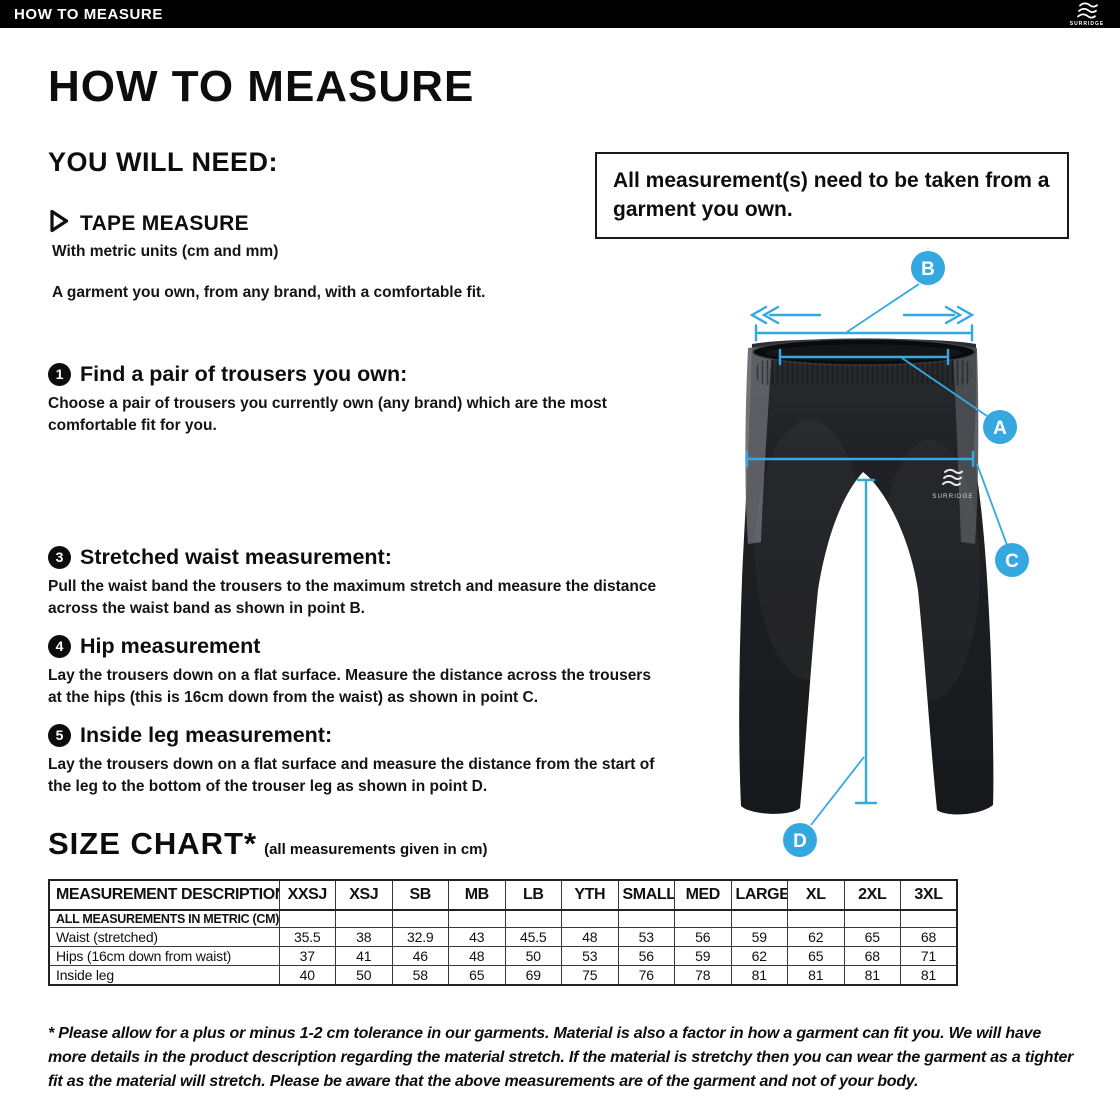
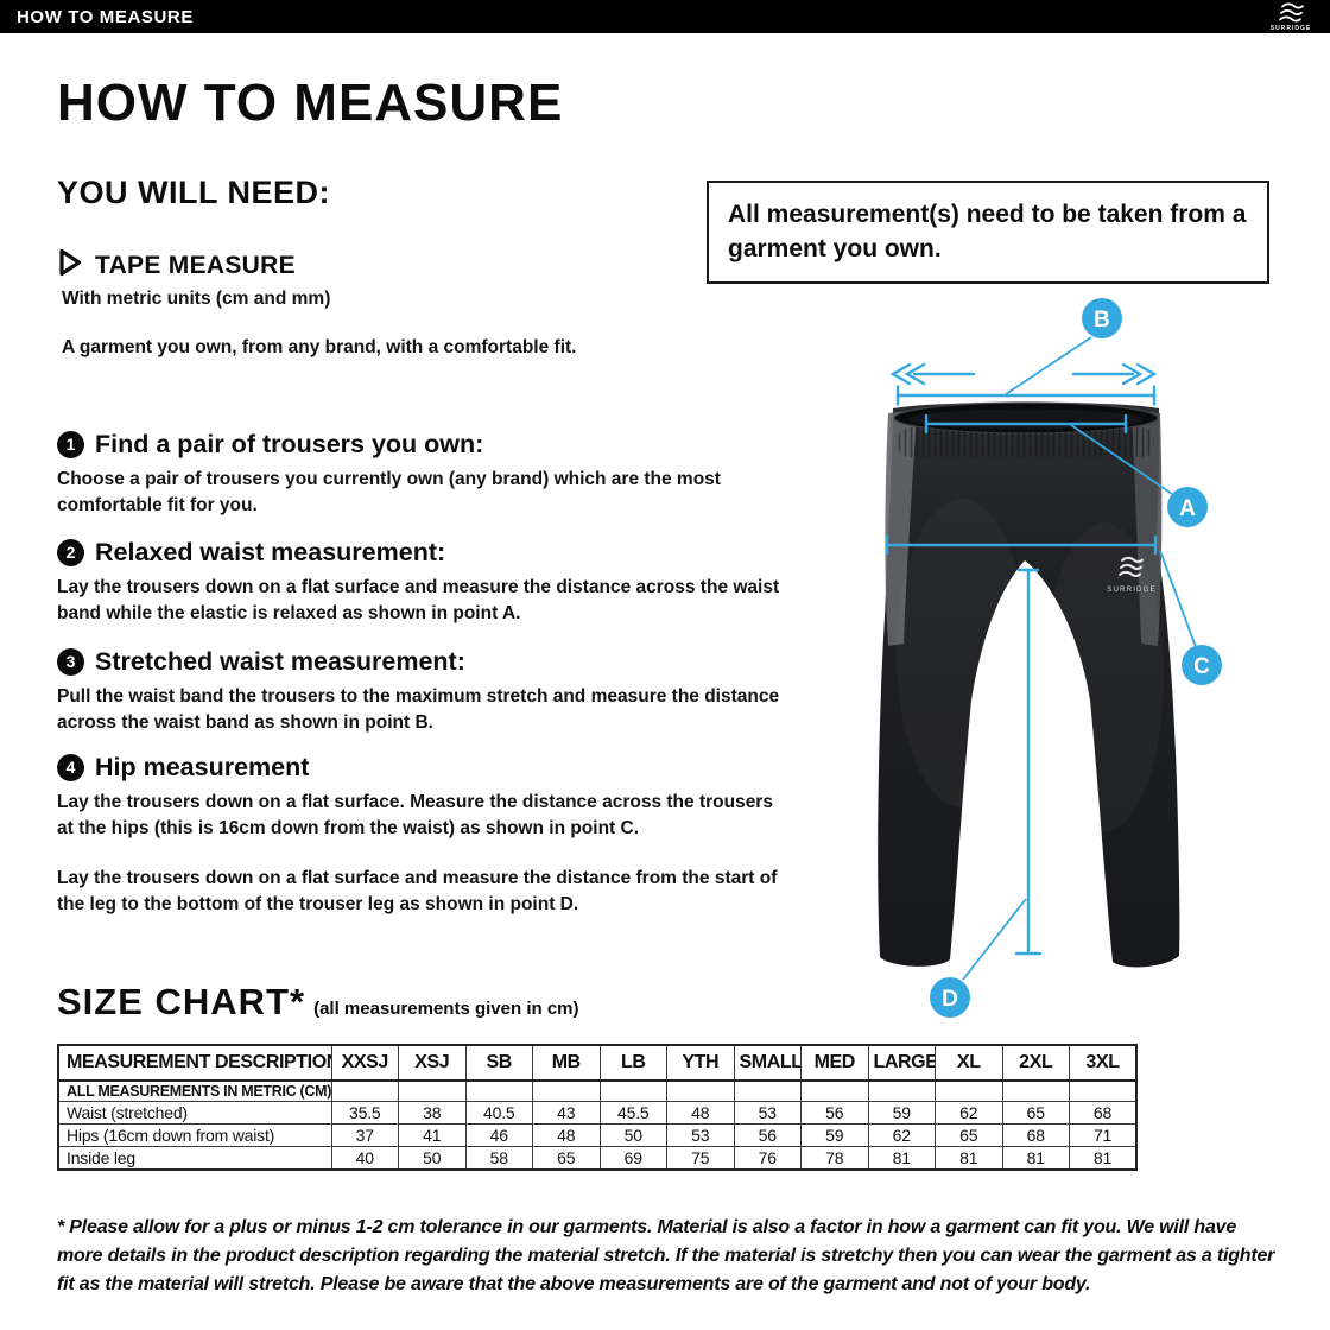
  HOW TO MEASURE
  HOW TO MEASURE
  YOU WILL NEED:
  TAPE MEASURE
  With metric units (cm and mm)
  A garment you own, from any brand, with a comfortable fit.
  1
  Find a pair of trousers you own:
  Choose a pair of trousers you currently own (any brand) which are the most comfortable fit for you.
+ 2
+ Relaxed waist measurement:
+ Lay the trousers down on a flat surface and measure the distance across the waist band while the elastic is relaxed as shown in point A.
  3
  Stretched waist measurement:
  Pull the waist band the trousers to the maximum stretch and measure the distance across the waist band as shown in point B.
  4
  Hip measurement
  Lay the trousers down on a flat surface. Measure the distance across the trousers at the hips (this is 16cm down from the waist) as shown in point C.
- 5
- Inside leg measurement:
  Lay the trousers down on a flat surface and measure the distance from the start of the leg to the bottom of the trouser leg as shown in point D.
  All measurement(s) need to be taken from a garment you own.
  B
  A
  C
  D
  SIZE CHART* (all measurements given in cm)
  MEASUREMENT DESCRIPTIO	XXSJ	XSJ	SB	MB	LB	YTH	SMALL	MED	LARGE	XL	2XL	3XL
  ALL MEASUREMENTS IN METRIC (CM)
- Waist (stretched)	35.5	38	32.9	43	45.5	48	53	56	59	62	65	68
+ Waist (stretched)	35.5	38	40.5	43	45.5	48	53	56	59	62	65	68
  Hips (16cm down from waist)	37	41	46	48	50	53	56	59	62	65	68	71
  Inside leg	40	50	58	65	69	75	76	78	81	81	81	81
  * Please allow for a plus or minus 1-2 cm tolerance in our garments. Material is also a factor in how a garment can fit you. We will have more details in the product description regarding the material stretch. If the material is stretchy then you can wear the garment as a tighter fit as the material will stretch. Please be aware that the above measurements are of the garment and not of your body.
